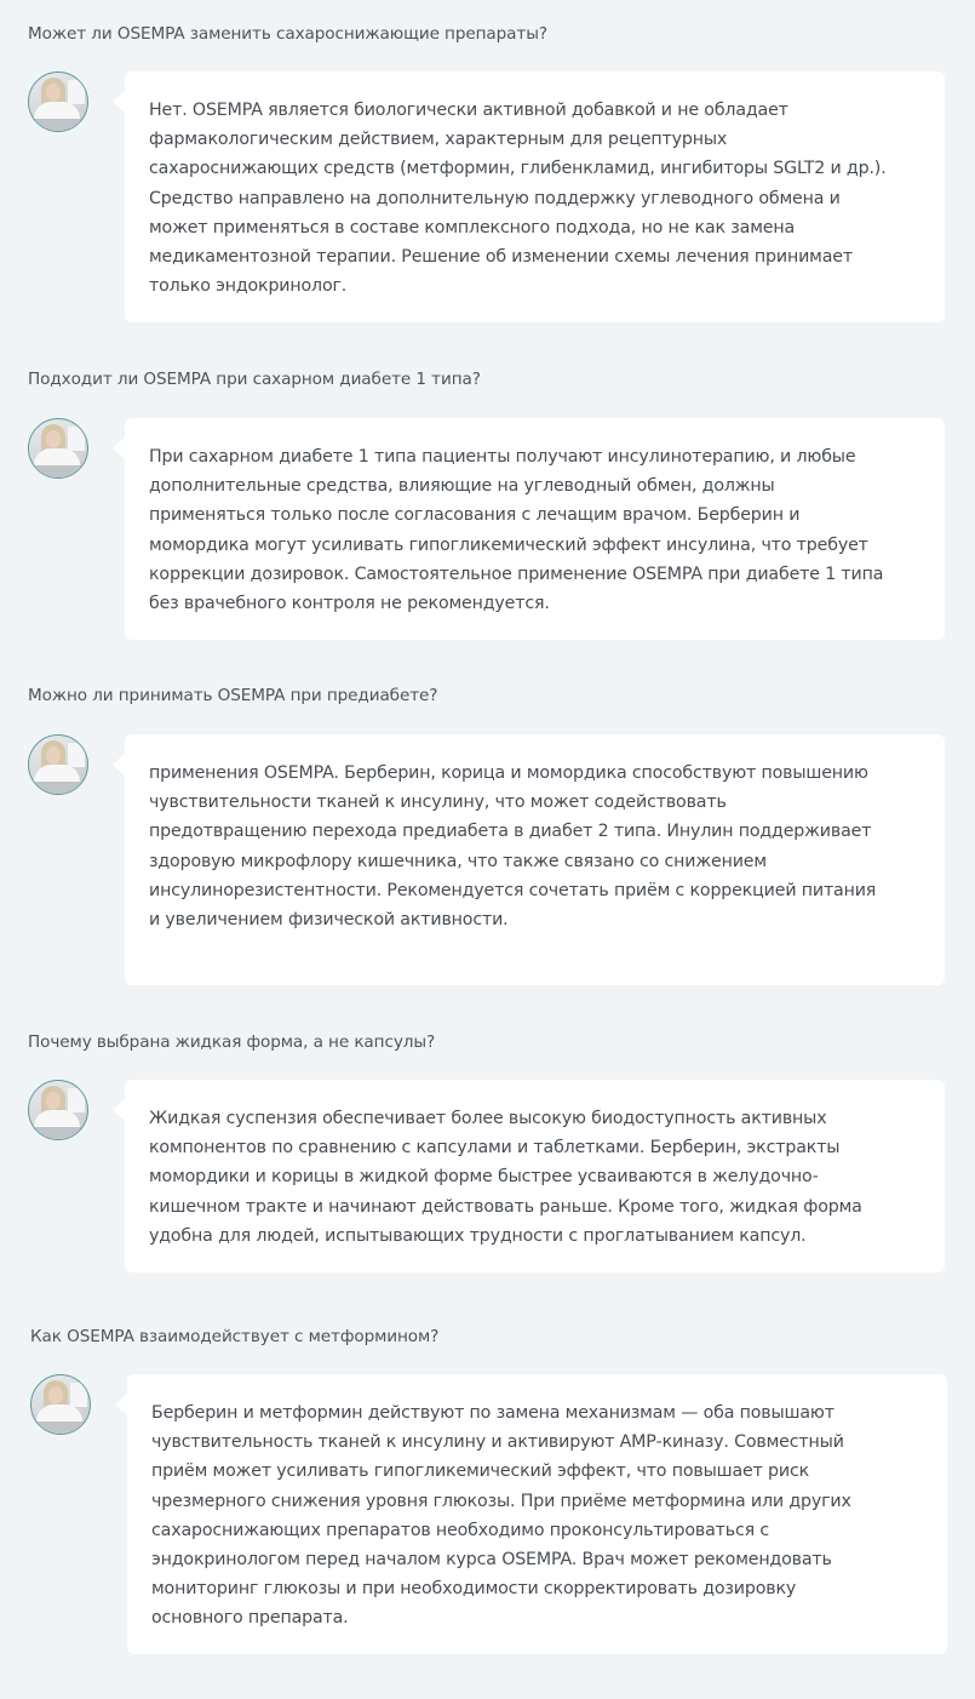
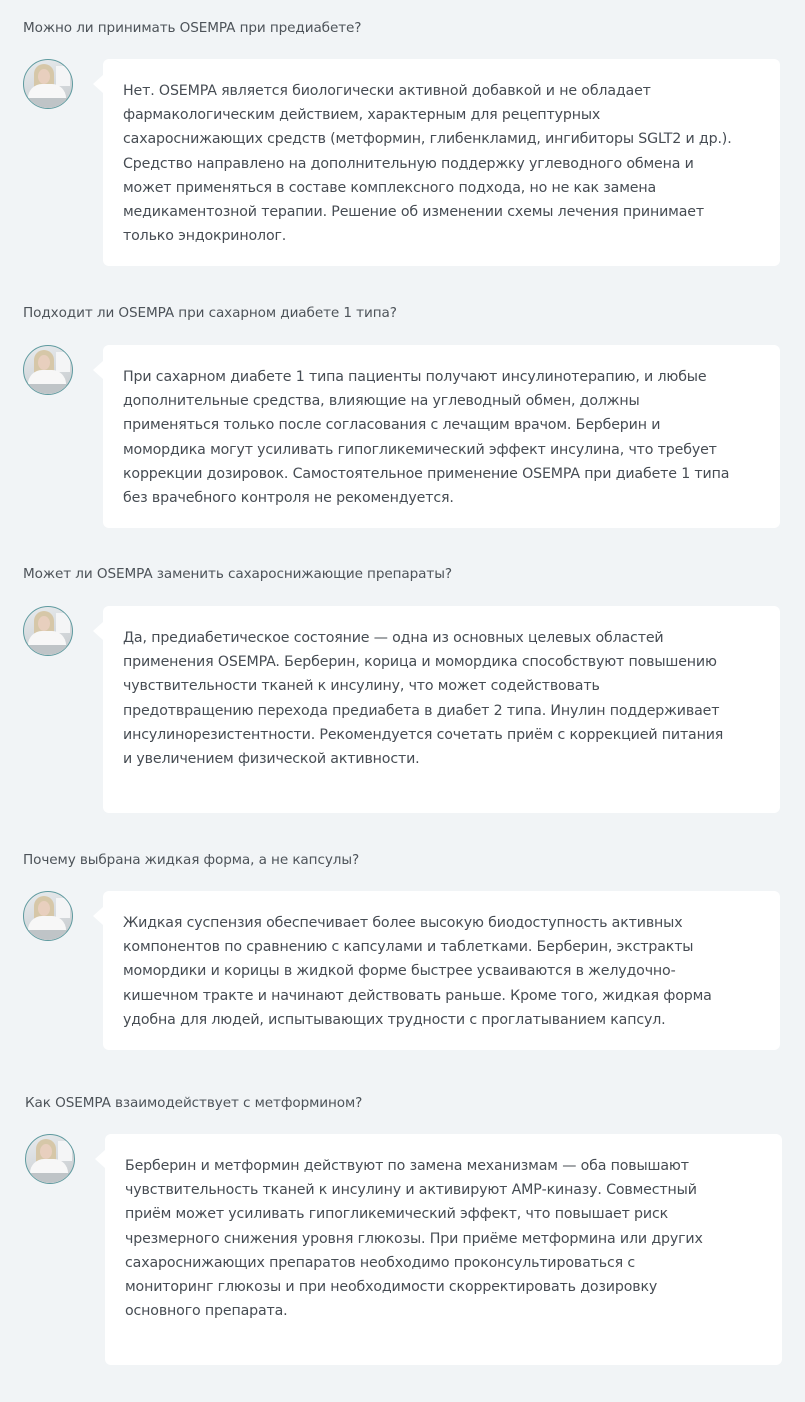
- Может ли OSEMPA заменить сахароснижающие препараты?
+ Можно ли принимать OSEMPA при предиабете?
  Нет. OSEMPA является биологически активной добавкой и не обладает
  фармакологическим действием, характерным для рецептурных
  сахароснижающих средств (метформин, глибенкламид, ингибиторы SGLT2 и др.).
  Средство направлено на дополнительную поддержку углеводного обмена и
  может применяться в составе комплексного подхода, но не как замена
  медикаментозной терапии. Решение об изменении схемы лечения принимает
  только эндокринолог.
  Подходит ли OSEMPA при сахарном диабете 1 типа?
  При сахарном диабете 1 типа пациенты получают инсулинотерапию, и любые
  дополнительные средства, влияющие на углеводный обмен, должны
  применяться только после согласования с лечащим врачом. Берберин и
  момордика могут усиливать гипогликемический эффект инсулина, что требует
  коррекции дозировок. Самостоятельное применение OSEMPA при диабете 1 типа
  без врачебного контроля не рекомендуется.
- Можно ли принимать OSEMPA при предиабете?
+ Может ли OSEMPA заменить сахароснижающие препараты?
+ Да, предиабетическое состояние — одна из основных целевых областей
  применения OSEMPA. Берберин, корица и момордика способствуют повышению
  чувствительности тканей к инсулину, что может содействовать
  предотвращению перехода предиабета в диабет 2 типа. Инулин поддерживает
- здоровую микрофлору кишечника, что также связано со снижением
  инсулинорезистентности. Рекомендуется сочетать приём с коррекцией питания
  и увеличением физической активности.
  Почему выбрана жидкая форма, а не капсулы?
  Жидкая суспензия обеспечивает более высокую биодоступность активных
  компонентов по сравнению с капсулами и таблетками. Берберин, экстракты
  момордики и корицы в жидкой форме быстрее усваиваются в желудочно-
  кишечном тракте и начинают действовать раньше. Кроме того, жидкая форма
  удобна для людей, испытывающих трудности с проглатыванием капсул.
  Как OSEMPA взаимодействует с метформином?
  Берберин и метформин действуют по замена механизмам — оба повышают
  чувствительность тканей к инсулину и активируют АМР-киназу. Совместный
  приём может усиливать гипогликемический эффект, что повышает риск
  чрезмерного снижения уровня глюкозы. При приёме метформина или других
  сахароснижающих препаратов необходимо проконсультироваться с
- эндокринологом перед началом курса OSEMPA. Врач может рекомендовать
  мониторинг глюкозы и при необходимости скорректировать дозировку
  основного препарата.
